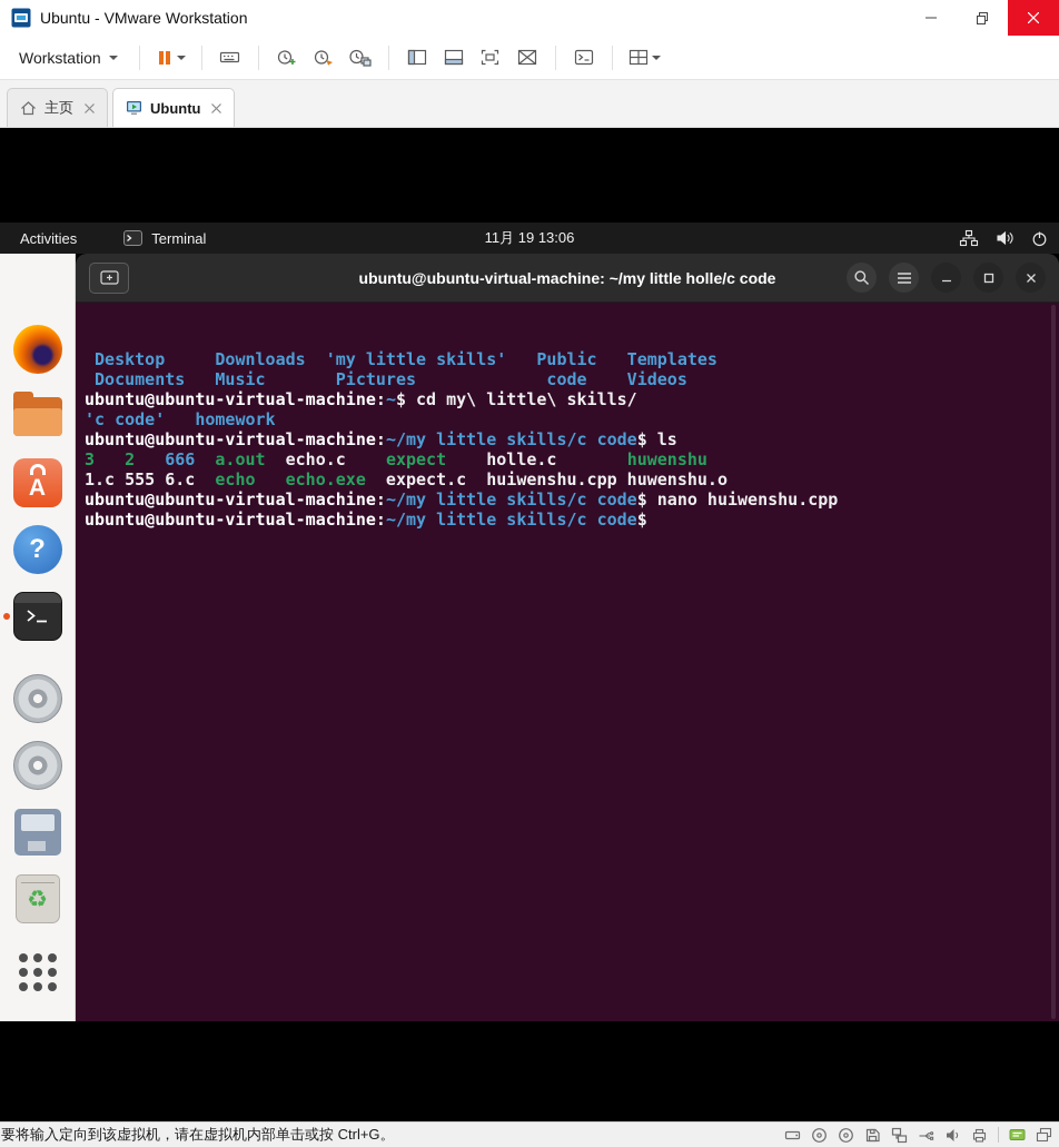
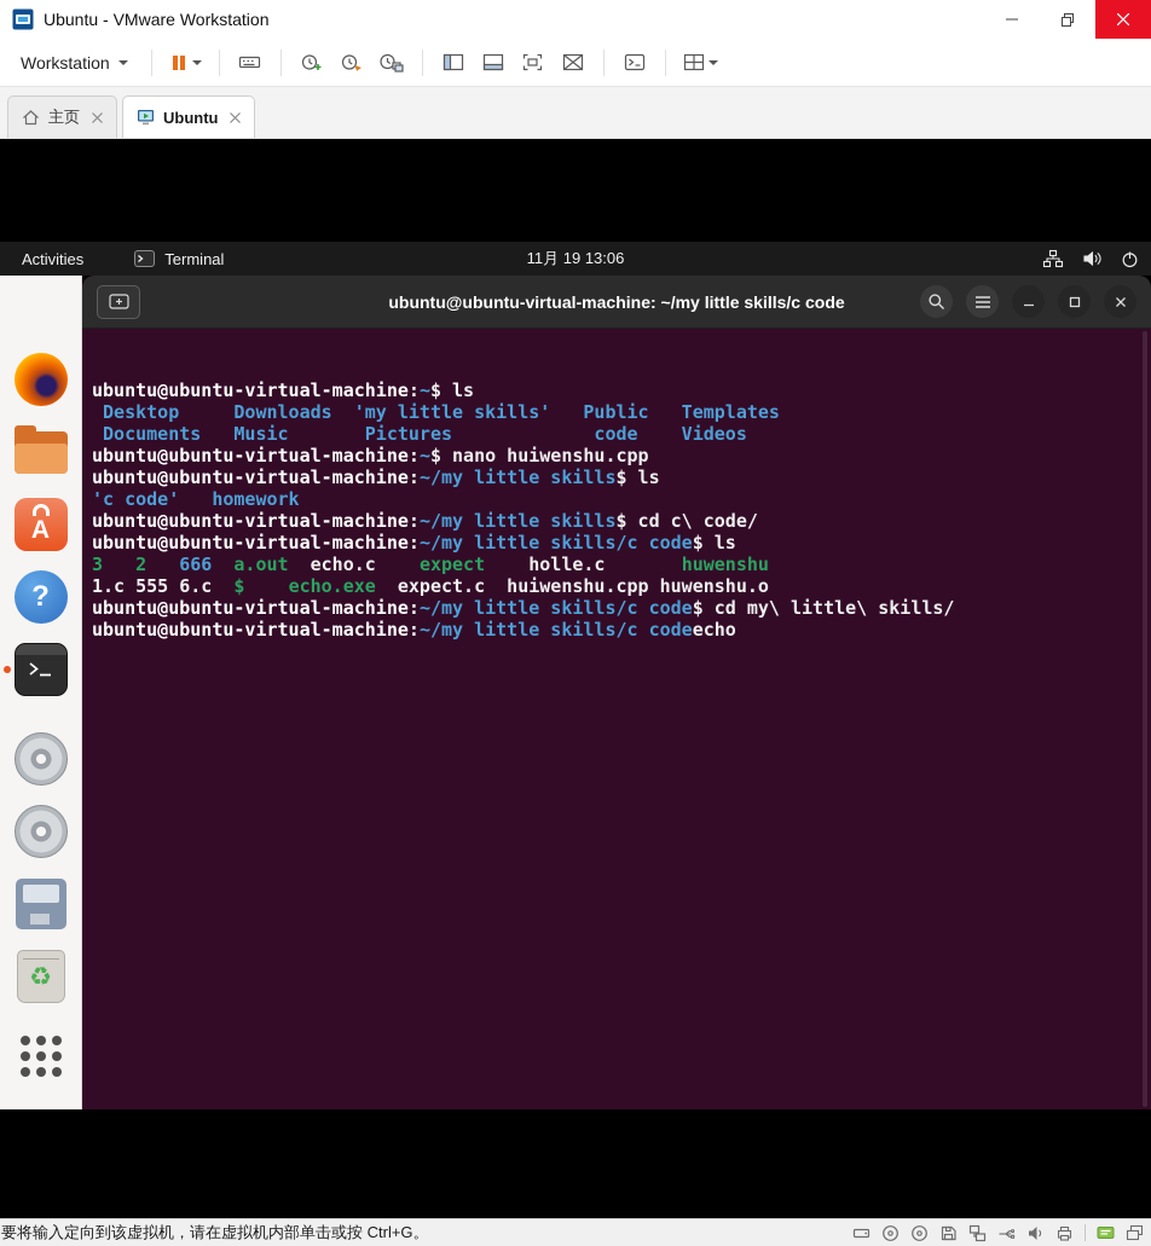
  Ubuntu - VMware Workstation
  Workstation
  主页
  Ubuntu
  Activities
  Terminal
  11月 19 13:06
  A
  ?
  ♻
- ubuntu@ubuntu-virtual-machine: ~/my little holle/c code
+ ubuntu@ubuntu-virtual-machine: ~/my little skills/c code
+ ubuntu@ubuntu-virtual-machine:~$ ls
  Desktop Downloads 'my little skills' Public Templates
  Documents Music Pictures code Videos
- ubuntu@ubuntu-virtual-machine:~$ cd my\ little\ skills/
+ ubuntu@ubuntu-virtual-machine:~$ nano huiwenshu.cpp
+ ubuntu@ubuntu-virtual-machine:~/my little skills$ ls
  'c code' homework
+ ubuntu@ubuntu-virtual-machine:~/my little skills$ cd c\ code/
  ubuntu@ubuntu-virtual-machine:~/my little skills/c code$ ls
  3 2 666 a.out echo.c expect holle.c huwenshu
- 1.c 555 6.c echo echo.exe expect.c huiwenshu.cpp huwenshu.o
+ 1.c 555 6.c $ echo.exe expect.c huiwenshu.cpp huwenshu.o
- ubuntu@ubuntu-virtual-machine:~/my little skills/c code$ nano huiwenshu.cpp
+ ubuntu@ubuntu-virtual-machine:~/my little skills/c code$ cd my\ little\ skills/
- ubuntu@ubuntu-virtual-machine:~/my little skills/c code$
+ ubuntu@ubuntu-virtual-machine:~/my little skills/c codeecho
  要将输入定向到该虚拟机，请在虚拟机内部单击或按 Ctrl+G。
